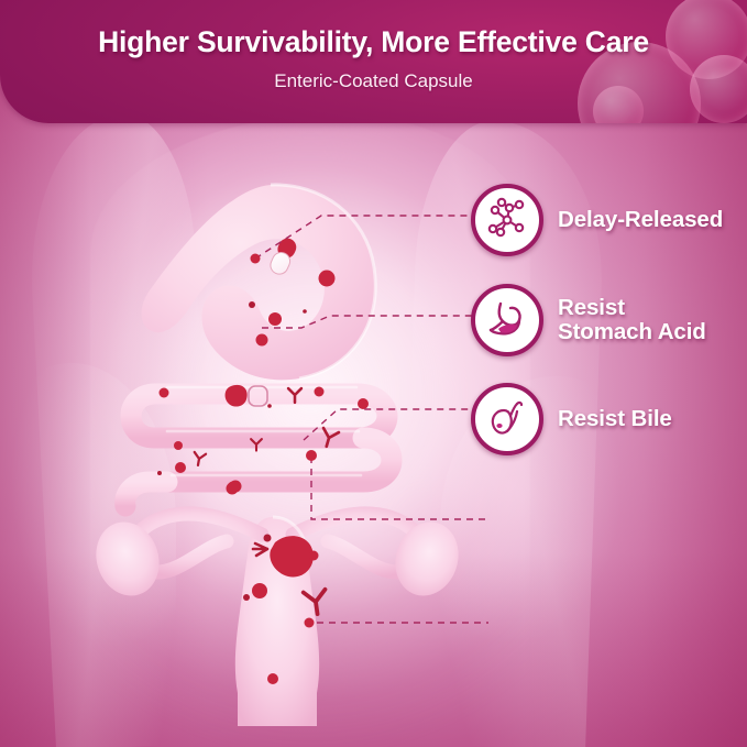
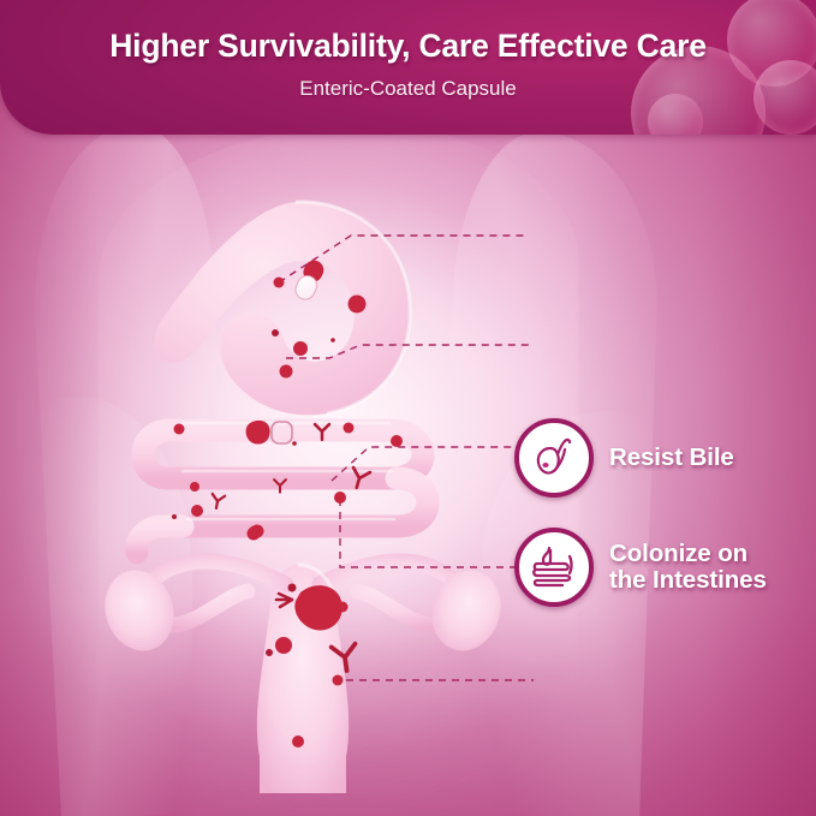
- Higher Survivability, More Effective Care
+ Higher Survivability, Care Effective Care
  Enteric-Coated Capsule
- Delay-Released
- Resist
- Stomach Acid
  Resist Bile
+ Colonize on
+ the Intestines
